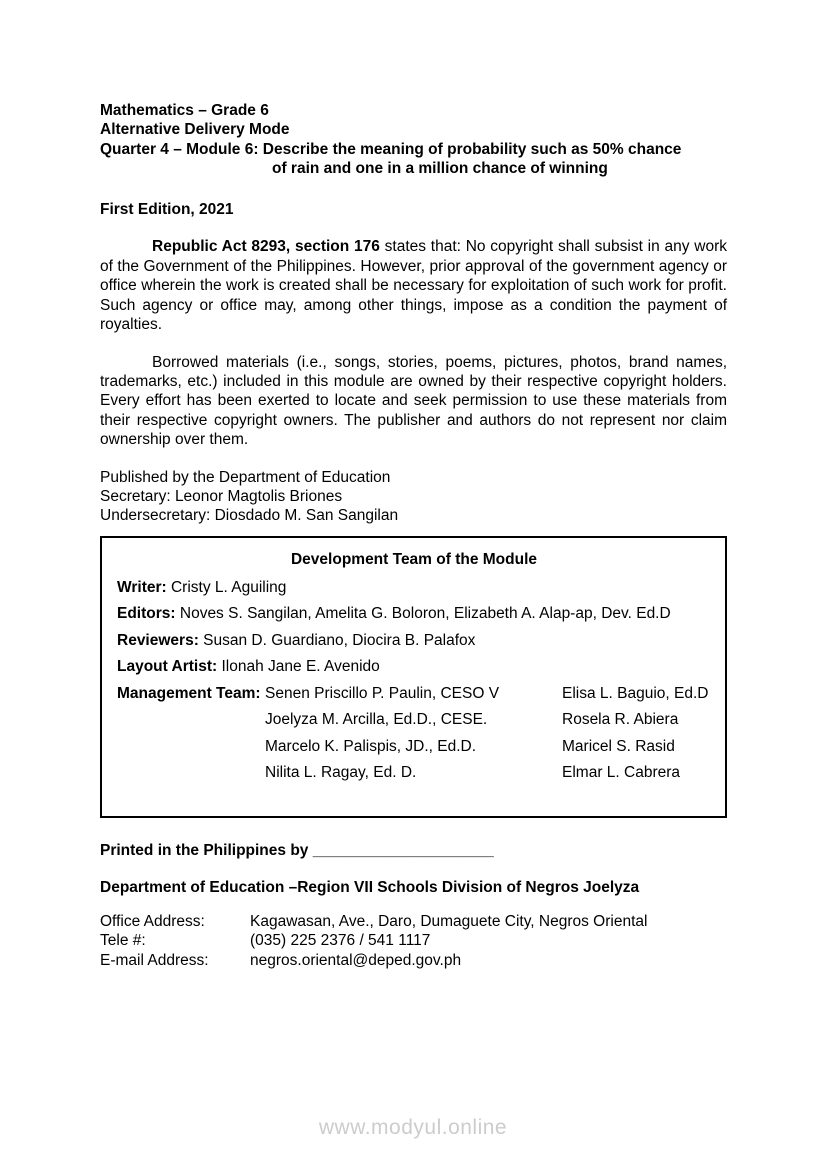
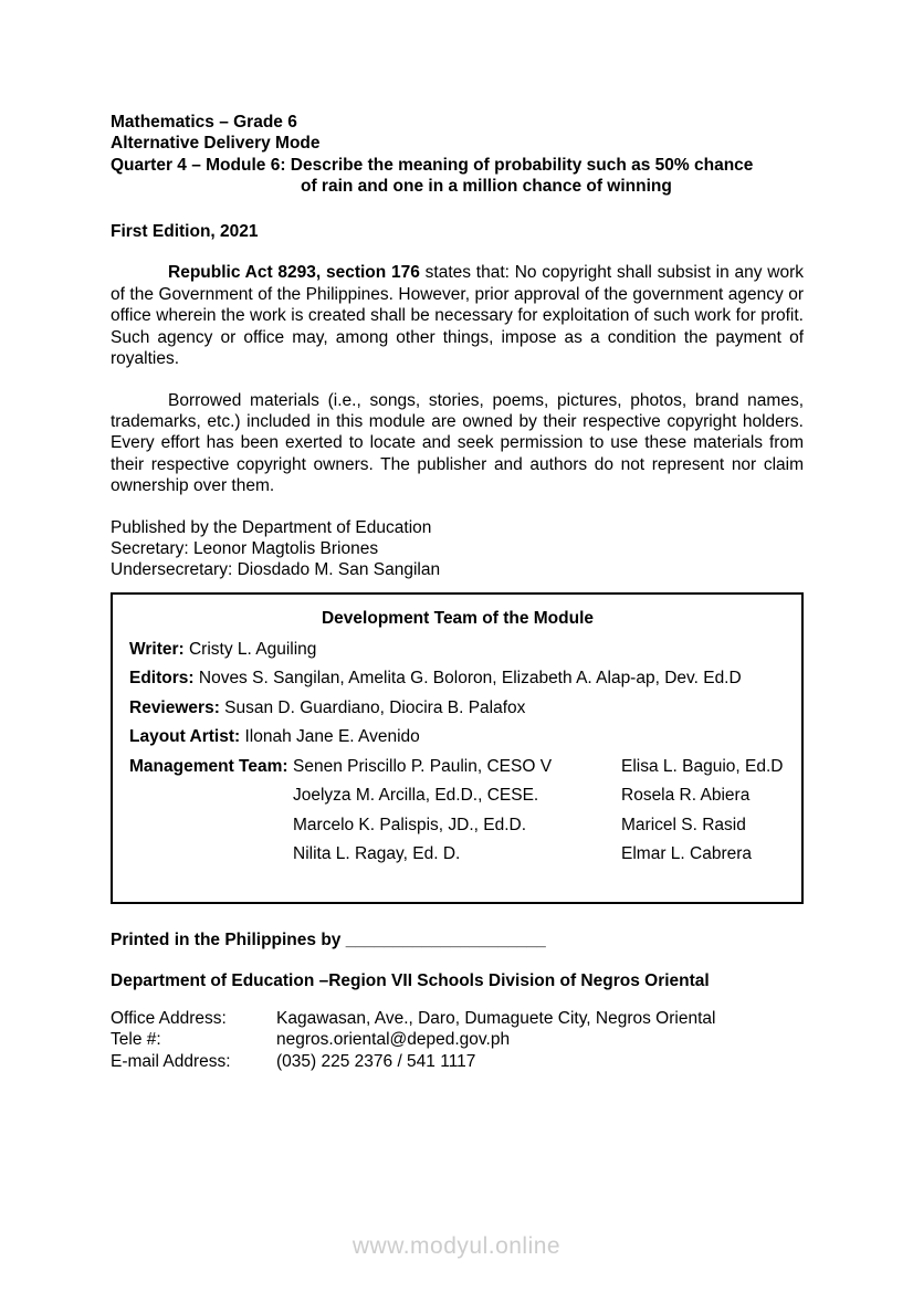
  Mathematics – Grade 6
  Alternative Delivery Mode
  Quarter 4 – Module 6: Describe the meaning of probability such as 50% chance
  of rain and one in a million chance of winning
  First Edition, 2021
  Republic Act 8293, section 176 states that: No copyright shall subsist in any work of the Government of the Philippines. However, prior approval of the government agency or office wherein the work is created shall be necessary for exploitation of such work for profit. Such agency or office may, among other things, impose as a condition the payment of royalties.
  Borrowed materials (i.e., songs, stories, poems, pictures, photos, brand names, trademarks, etc.) included in this module are owned by their respective copyright holders. Every effort has been exerted to locate and seek permission to use these materials from their respective copyright owners. The publisher and authors do not represent nor claim ownership over them.
  Published by the Department of Education
  Secretary: Leonor Magtolis Briones
  Undersecretary: Diosdado M. San Sangilan
  Development Team of the Module
  Writer: Cristy L. Aguiling
  Editors: Noves S. Sangilan, Amelita G. Boloron, Elizabeth A. Alap-ap, Dev. Ed.D
  Reviewers: Susan D. Guardiano, Diocira B. Palafox
  Layout Artist: Ilonah Jane E. Avenido
  Management Team:
  Senen Priscillo P. Paulin, CESO V
  Elisa L. Baguio, Ed.D
  Joelyza M. Arcilla, Ed.D., CESE.
  Rosela R. Abiera
  Marcelo K. Palispis, JD., Ed.D.
  Maricel S. Rasid
  Nilita L. Ragay, Ed. D.
  Elmar L. Cabrera
  Printed in the Philippines by _____________________
- Department of Education –Region VII Schools Division of Negros Joelyza
+ Department of Education –Region VII Schools Division of Negros Oriental
  Office Address:
  Kagawasan, Ave., Daro, Dumaguete City, Negros Oriental
  Tele #:
- (035) 225 2376 / 541 1117
+ negros.oriental@deped.gov.ph
  E-mail Address:
- negros.oriental@deped.gov.ph
+ (035) 225 2376 / 541 1117
  www.modyul.online
